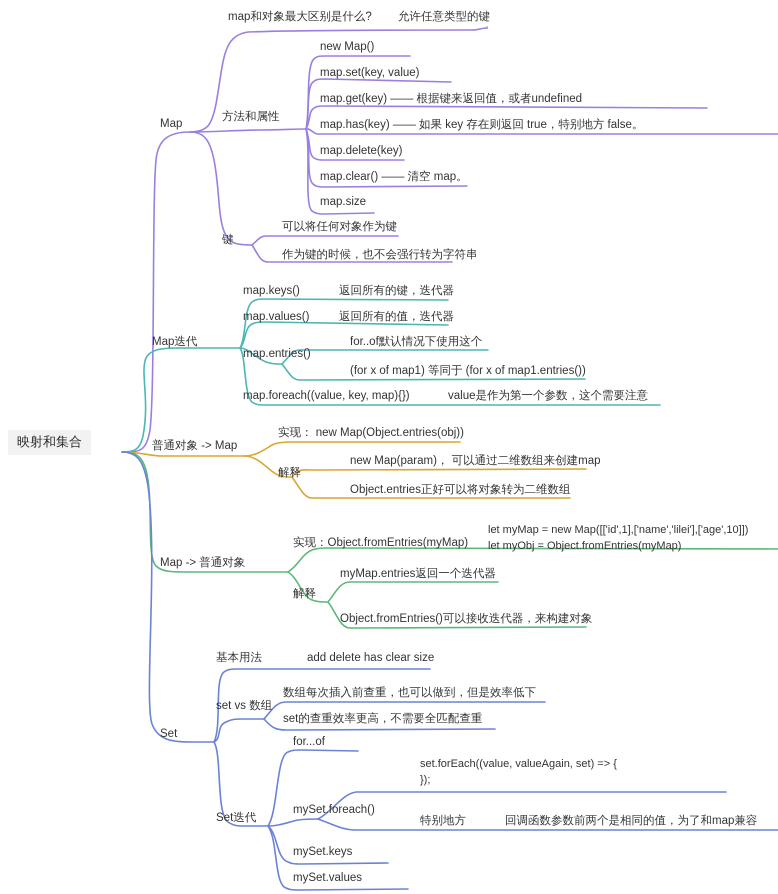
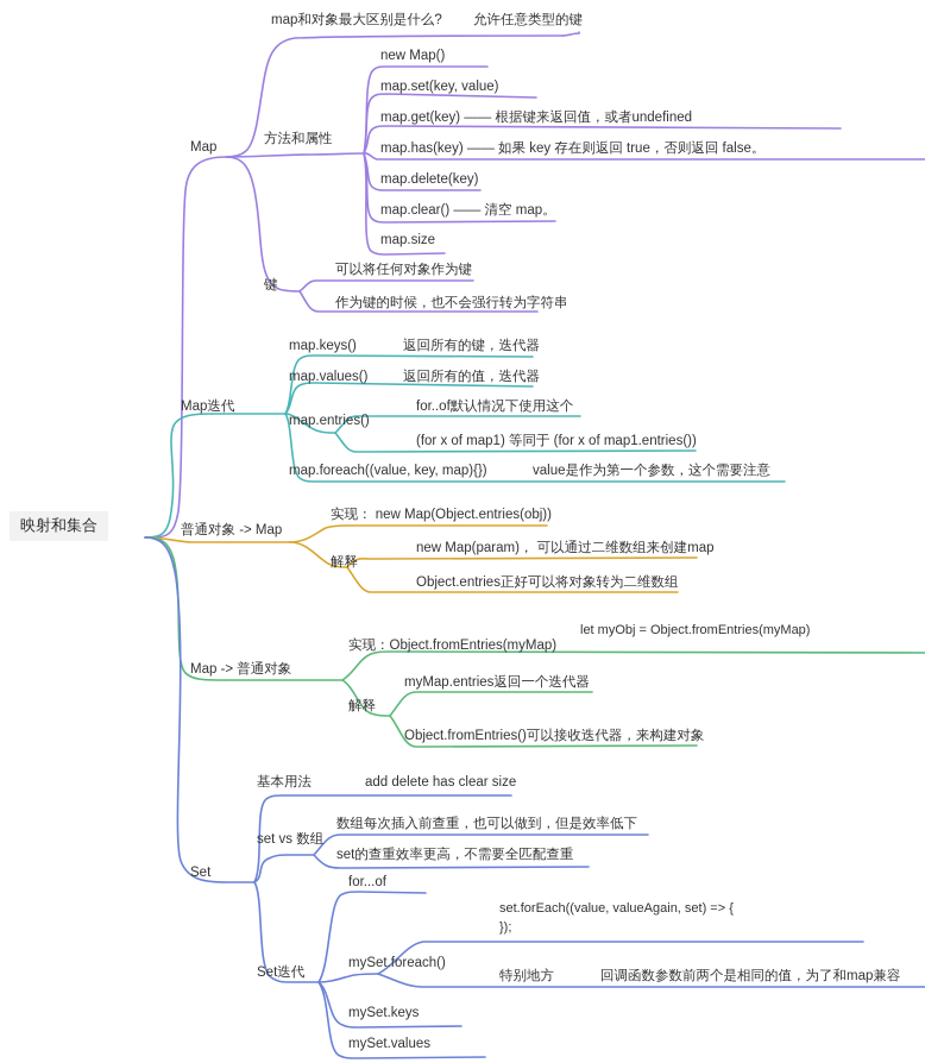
  映射和集合
  Map
  map和对象最大区别是什么?
  允许任意类型的键
  方法和属性
  new Map()
  map.set(key, value)
  map.get(key) —— 根据键来返回值，或者undefined
- map.has(key) —— 如果 key 存在则返回 true，特别地方 false。
+ map.has(key) —— 如果 key 存在则返回 true，否则返回 false。
  map.delete(key)
  map.clear() —— 清空 map。
  map.size
  键
  可以将任何对象作为键
  作为键的时候，也不会强行转为字符串
  Map迭代
  map.keys()
  返回所有的键，迭代器
  map.values()
  返回所有的值，迭代器
  map.entries()
  for..of默认情况下使用这个
  (for x of map1) 等同于 (for x of map1.entries())
  map.foreach((value, key, map){})
  value是作为第一个参数，这个需要注意
  普通对象 -> Map
  实现： new Map(Object.entries(obj))
  解释
  new Map(param)， 可以通过二维数组来创建map
  Object.entries正好可以将对象转为二维数组
  Map -> 普通对象
  实现：Object.fromEntries(myMap)
- let myMap = new Map([['id',1],['name','lilei'],['age',10]])
  let myObj = Object.fromEntries(myMap)
  解释
  myMap.entries返回一个迭代器
  Object.fromEntries()可以接收迭代器，来构建对象
  Set
  基本用法
  add delete has clear size
  set vs 数组
  数组每次插入前查重，也可以做到，但是效率低下
  set的查重效率更高，不需要全匹配查重
  Set迭代
  for...of
  mySet.foreach()
  set.forEach((value, valueAgain, set) => {
  });
  特别地方
  回调函数参数前两个是相同的值，为了和map兼容
  mySet.keys
  mySet.values
